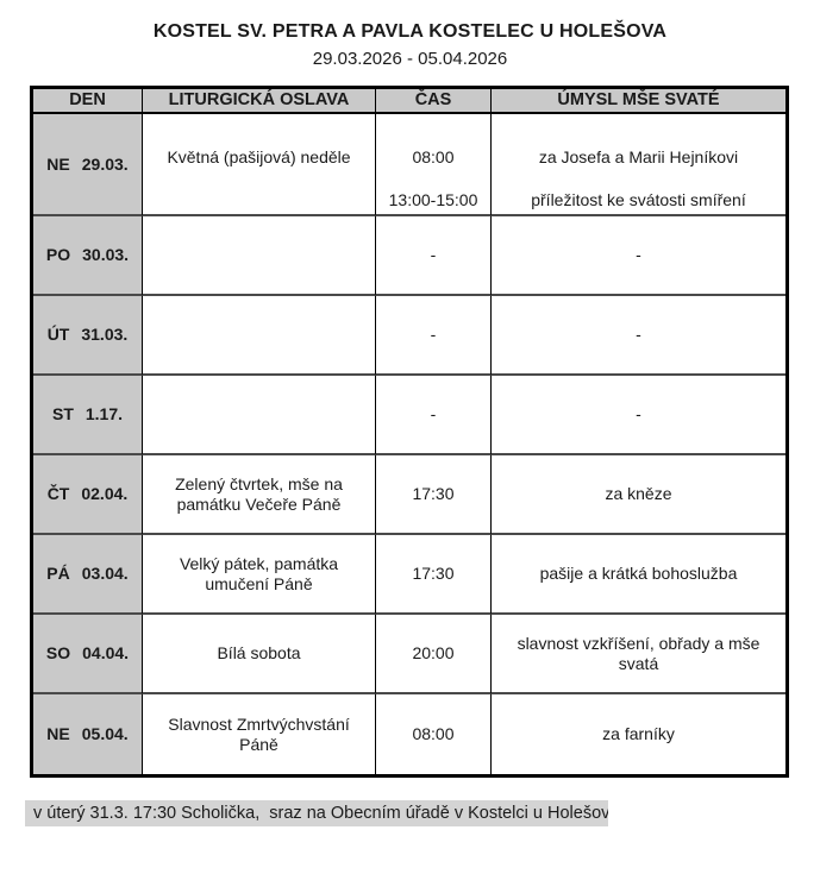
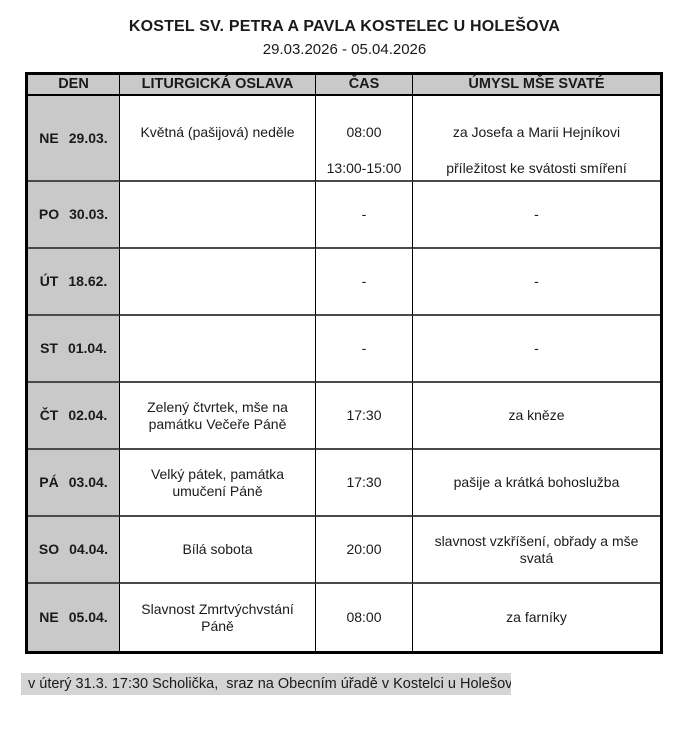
  KOSTEL SV. PETRA A PAVLA KOSTELEC U HOLEŠOVA
  29.03.2026 - 05.04.2026
  DEN
  LITURGICKÁ OSLAVA
  ČAS
  ÚMYSL MŠE SVATÉ
  NE
  29.03.
  Květná (pašijová) neděle
  08:00
  13:00-15:00
  za Josefa a Marii Hejníkovi
  příležitost ke svátosti smíření
  PO
  30.03.
  -
  -
  ÚT
- 31.03.
+ 18.62.
  -
  -
  ST
- 1.17.
+ 01.04.
  -
  -
  ČT
  02.04.
  Zelený čtvrtek, mše na památku Večeře Páně
  17:30
  za kněze
  PÁ
  03.04.
  Velký pátek, památka umučení Páně
  17:30
  pašije a krátká bohoslužba
  SO
  04.04.
  Bílá sobota
  20:00
  slavnost vzkříšení, obřady a mše svatá
  NE
  05.04.
  Slavnost Zmrtvýchvstání Páně
  08:00
  za farníky
  v úterý 31.3. 17:30 Scholička, sraz na Obecním úřadě v Kostelci u Holešov
